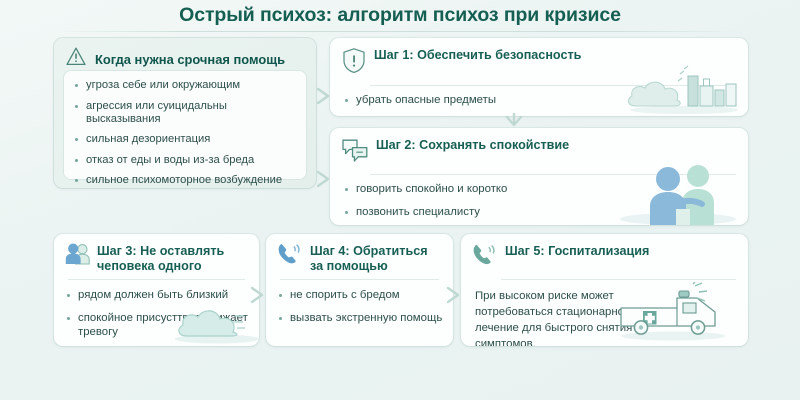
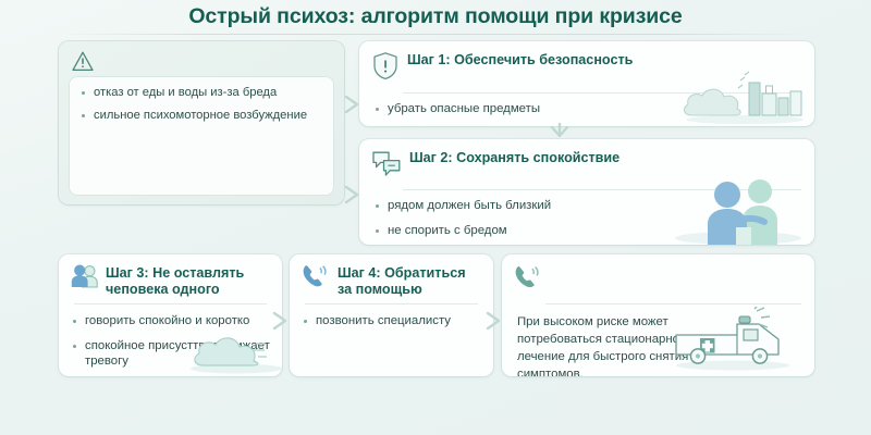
- Острый психоз: алгоритм психоз при кризисе
+ Острый психоз: алгоритм помощи при кризисе
- Когда нужна срочная помощь
- угроза себе или окружающим
- агрессия или суицидальны высказывания
- сильная дезориентация
  отказ от еды и воды из-за бреда
  сильное психомоторное возбуждение
  Шаг 1: Обеспечить безопасность
  убрать опасные предметы
  Шаг 2: Сохранять спокойствие
- говорить спокойно и коротко
+ рядом должен быть близкий
- позвонить специалисту
+ не спорить с бредом
  Шаг 3: Не оставлять чеповека одного
- рядом должен быть близкий
+ говорить спокойно и коротко
  спокойное присусттает тревогу
  Шаг 4: Обратиться за помощью
- не спорить с бредом
+ позвонить специалисту
- вызвать экстренную помощь
- Шаг 5: Госпитализация
  При высоком риске может потребоваться стационарн лечение для быстрого снятия симптомов.
